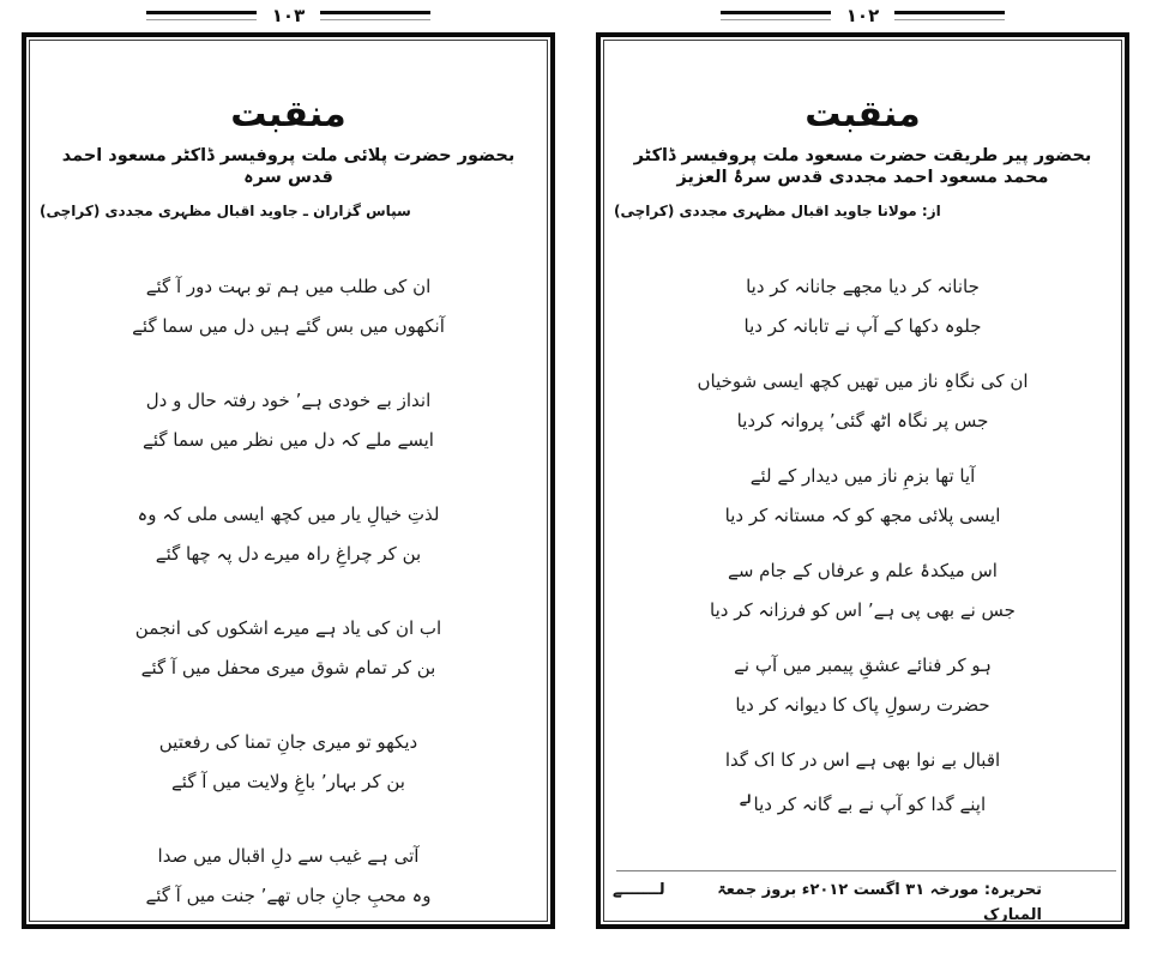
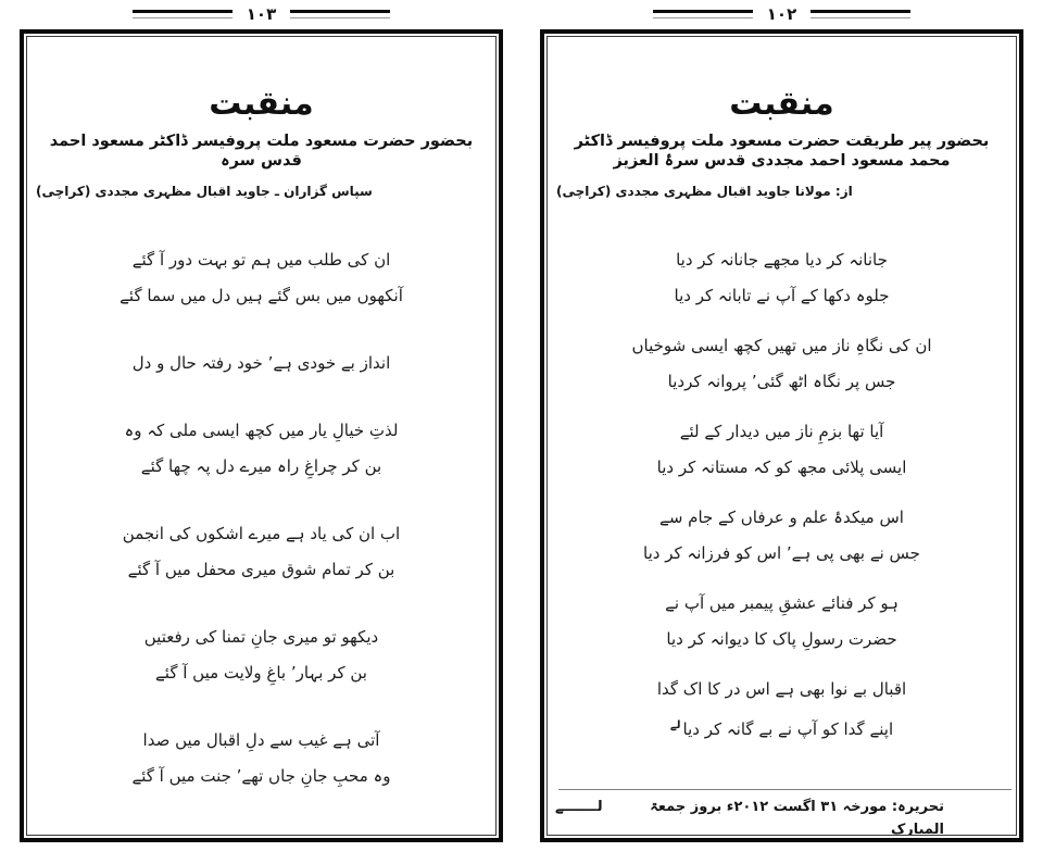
  ۱۰۳
  ۱۰۲
  منقبت
- بحضور حضرت پلائی ملت پروفیسر ڈاکٹر مسعود احمد قدس سرہ
+ بحضور حضرت مسعود ملت پروفیسر ڈاکٹر مسعود احمد قدس سرہ
  سپاس گزاران ـ جاوید اقبال مظہری مجددی (کراچی)
  ان کی طلب میں ہم تو بہت دور آ گئے
  آنکھوں میں بس گئے ہیں دل میں سما گئے
  انداز بے خودی ہے’ خود رفتہ حال و دل
- ایسے ملے کہ دل میں نظر میں سما گئے
  لذتِ خیالِ یار میں کچھ ایسی ملی کہ وہ
  بن کر چراغِ راہ میرے دل پہ چھا گئے
  اب ان کی یاد ہے میرے اشکوں کی انجمن
  بن کر تمام شوق میری محفل میں آ گئے
  دیکھو تو میری جانِ تمنا کی رفعتیں
  بن کر بہار’ باغِ ولایت میں آ گئے
  آتی ہے غیب سے دلِ اقبال میں صدا
  وہ محبِ جانِ جاں تھے’ جنت میں آ گئے
  منقبت
  بحضور پیر طریقت حضرت مسعود ملت پروفیسر ڈاکٹر محمد مسعود احمد مجددی قدس سرۂ العزیز
  از: مولانا جاوید اقبال مظہری مجددی (کراچی)
  جانانہ کر دیا مجھے جانانہ کر دیا
  جلوہ دکھا کے آپ نے تابانہ کر دیا
  ان کی نگاہِ ناز میں تھیں کچھ ایسی شوخیاں
  جس پر نگاہ اٹھ گئی’ پروانہ کردیا
  آیا تھا بزمِ ناز میں دیدار کے لئے
  ایسی پلائی مجھ کو کہ مستانہ کر دیا
  اس میکدۂ علم و عرفاں کے جام سے
  جس نے بھی پی ہے’ اس کو فرزانہ کر دیا
  ہو کر فنائے عشقِ پیمبر میں آپ نے
  حضرت رسولِ پاک کا دیوانہ کر دیا
  اقبال بے نوا بھی ہے اس در کا اک گدا
  اپنے گدا کو آپ نے بے گانہ کر دیالے
  لـــــــے
  تحریرہ: مورخہ ۳۱ اگست ۲۰۱۲ء بروز جمعۃ المبارک
